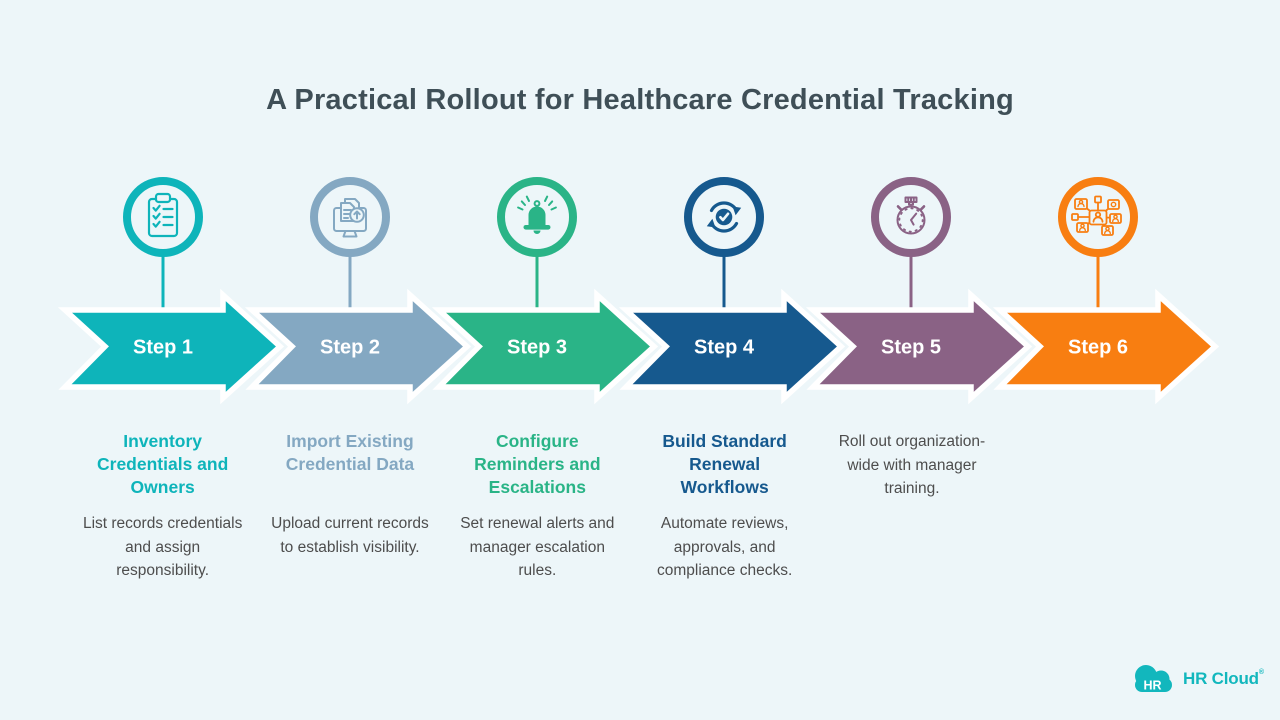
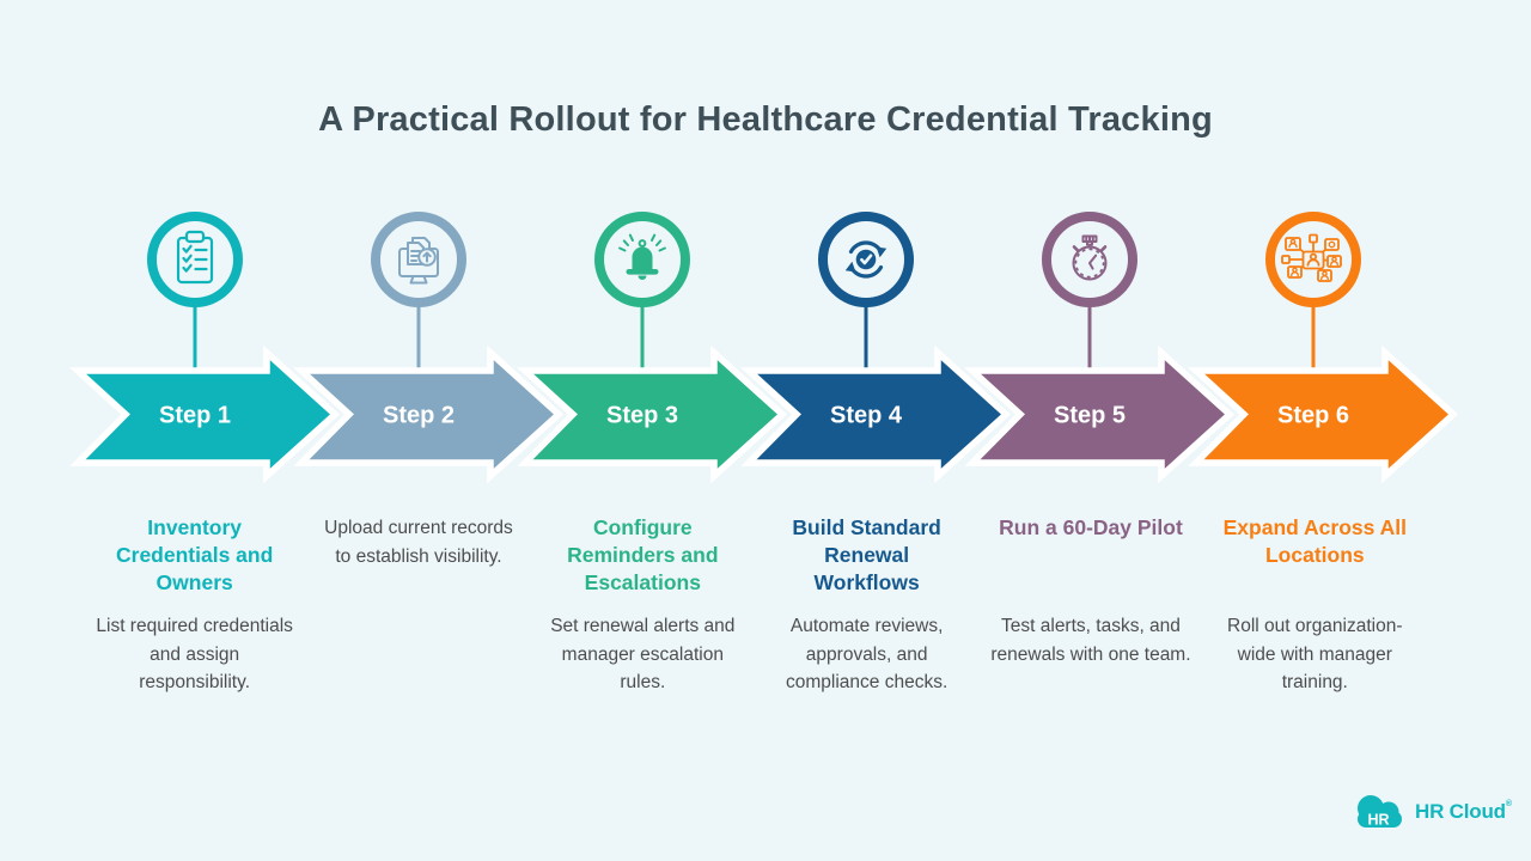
  A Practical Rollout for Healthcare Credential Tracking
  Step 1
  Step 2
  Step 3
  Step 4
  Step 5
  Step 6
  Inventory Credentials and Owners
- List records credentials and assign responsibility.
+ List required credentials and assign responsibility.
- Import Existing Credential Data
  Upload current records to establish visibility.
  Configure Reminders and Escalations
  Set renewal alerts and manager escalation rules.
  Build Standard Renewal Workflows
  Automate reviews, approvals, and compliance checks.
+ Run a 60-Day Pilot
+ Test alerts, tasks, and renewals with one team.
+ Expand Across All Locations
  Roll out organization-wide with manager training.
  HR
  HR Cloud
